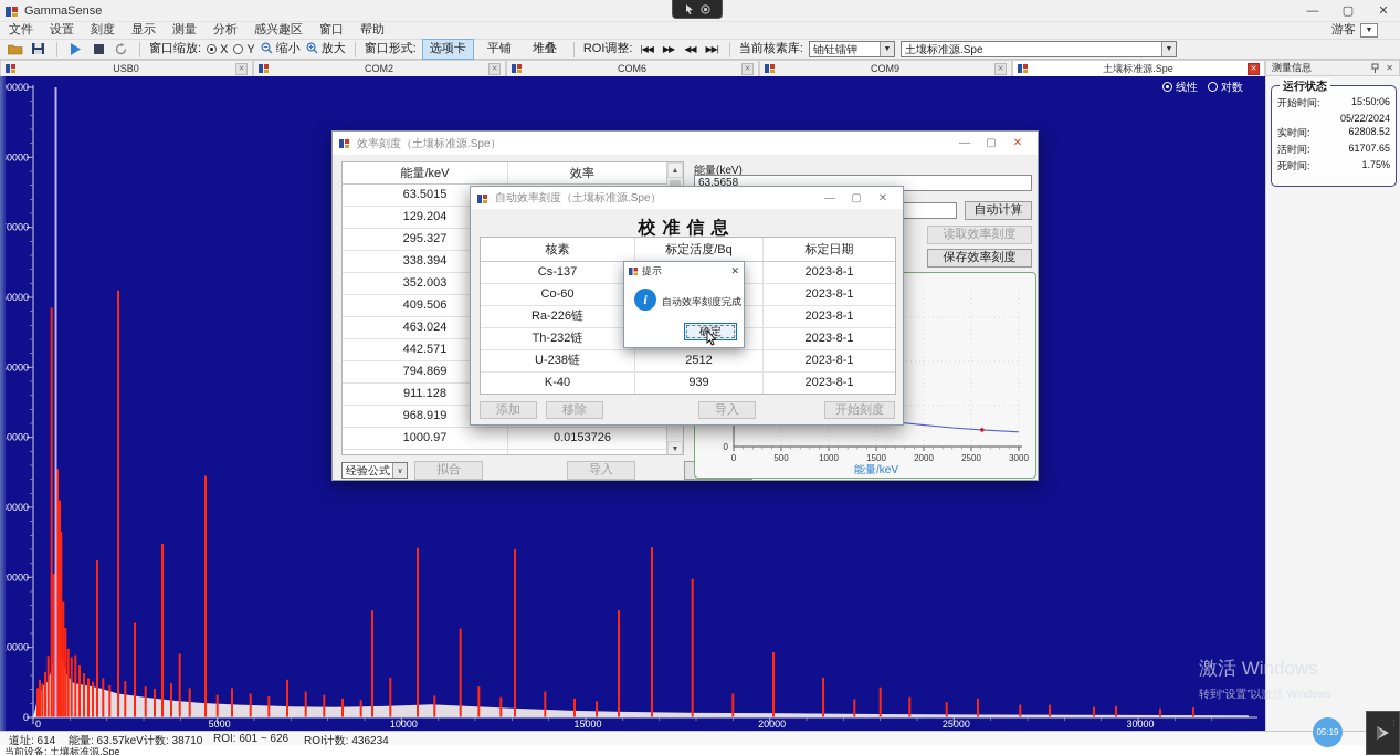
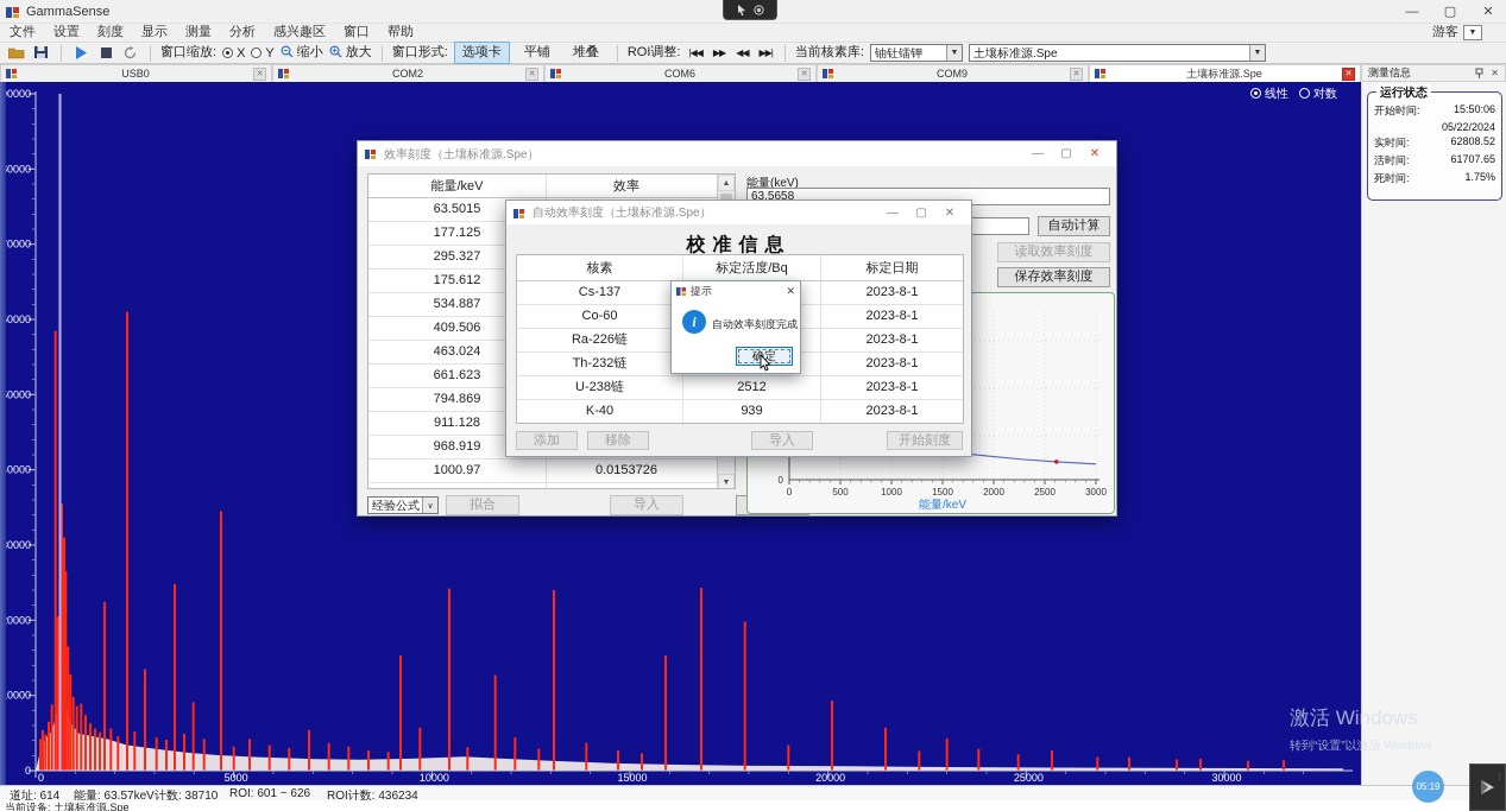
  GammaSense
  —
  ▢
  ✕
  文件
  设置
  刻度
  显示
  测量
  分析
  感兴趣区
  窗口
  帮助
  游客
  窗口缩放:
  X
  Y
  缩小
  放大
  窗口形式:
  选项卡
  平铺
  堆叠
  ROI调整:
  |◀◀
  ▶▶
  ◀◀
  ▶▶|
  当前核素库:
  铀钍镭钾
  土壤标准源.Spe
  USB0
  COM2
  COM6
  COM9
  土壤标准源.Spe
  测量信息
  ✕
  0
  0000
  0000
  0000
  0000
  0000
  0000
  0000
  0000
  0000
  0
  5000
  10000
  15000
  20000
  25000
  30000
  线性
  对数
  运行状态
  开始时间:
  15:50:06
  05/22/2024
  实时间:
  62808.52
  活时间:
  61707.65
  死时间:
  1.75%
  道址: 614
  能量: 63.57keV
  计数: 38710
  ROI: 601 ~ 626
  ROI计数: 436234
  当前设备: 土壤标准源.Spe
  效率刻度（土壤标准源.Spe）
  —
  ▢
  ✕
  能量/keV
  效率
  63.5015
- 129.204
+ 177.125
  295.327
- 338.394
+ 175.612
- 352.003
+ 534.887
  409.506
  463.024
- 442.571
+ 661.623
  794.869
  911.128
  968.919
  1000.97
  0.0153726
  经验公式
  拟合
  导入
  能量(keV)
  63.5658
  自动计算
  读取效率刻度
  保存效率刻度
  0
  0
  500
  1000
  1500
  2000
  2500
  3000
  能量/keV
  自动效率刻度（土壤标准源.Spe）
  —
  ▢
  ✕
  校准信息
  核素
  标定活度/Bq
  标定日期
  Cs-137
  2023-8-1
  Co-60
  2023-8-1
  Ra-226链
  2023-8-1
  Th-232链
  2023-8-1
  U-238链
  2512
  2023-8-1
  K-40
  939
  2023-8-1
  添加
  移除
  导入
  开始刻度
  提示
  ✕
  i
  自动效率刻度完成
  确定
  激活 Windows
  转到“设置”以激活 Windows
  05:19
